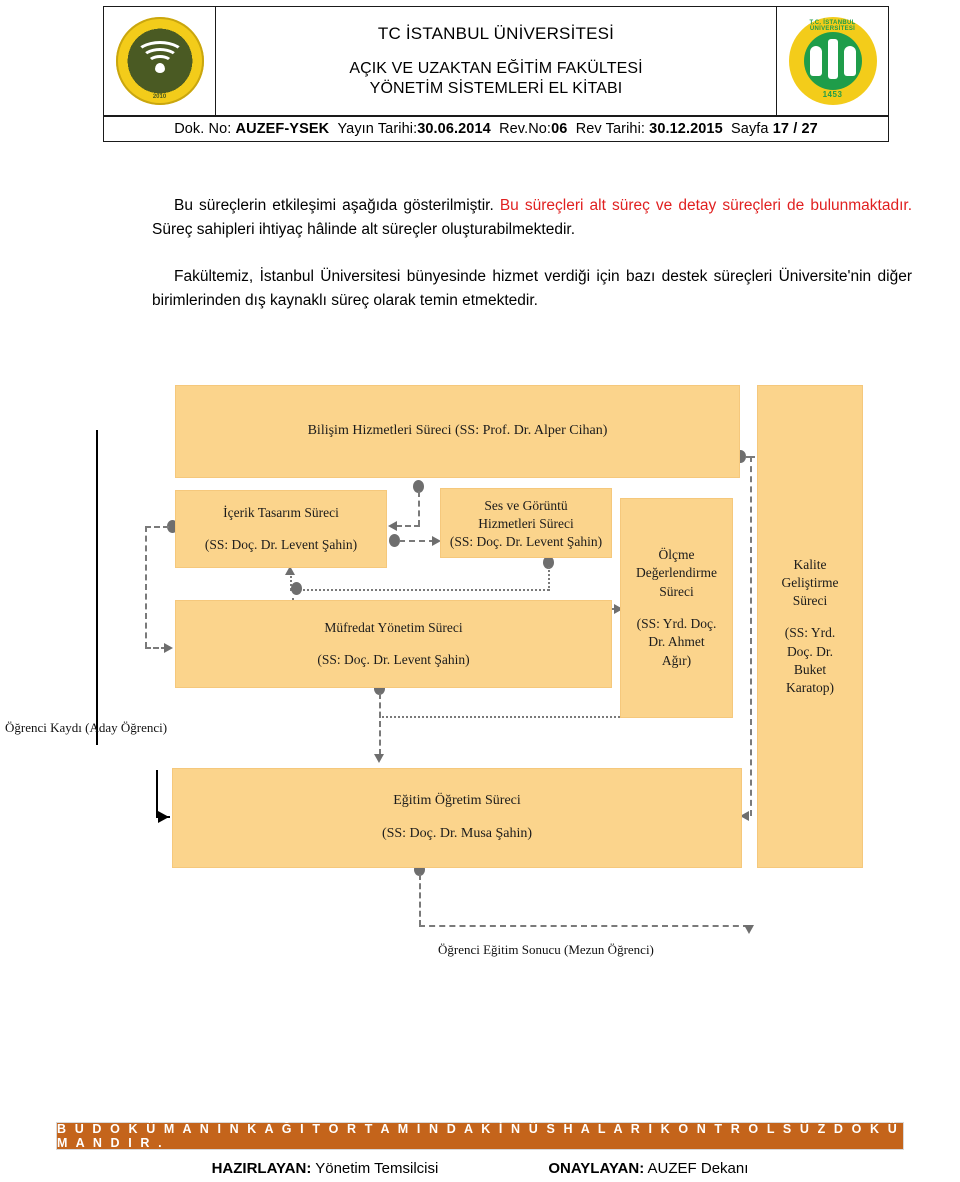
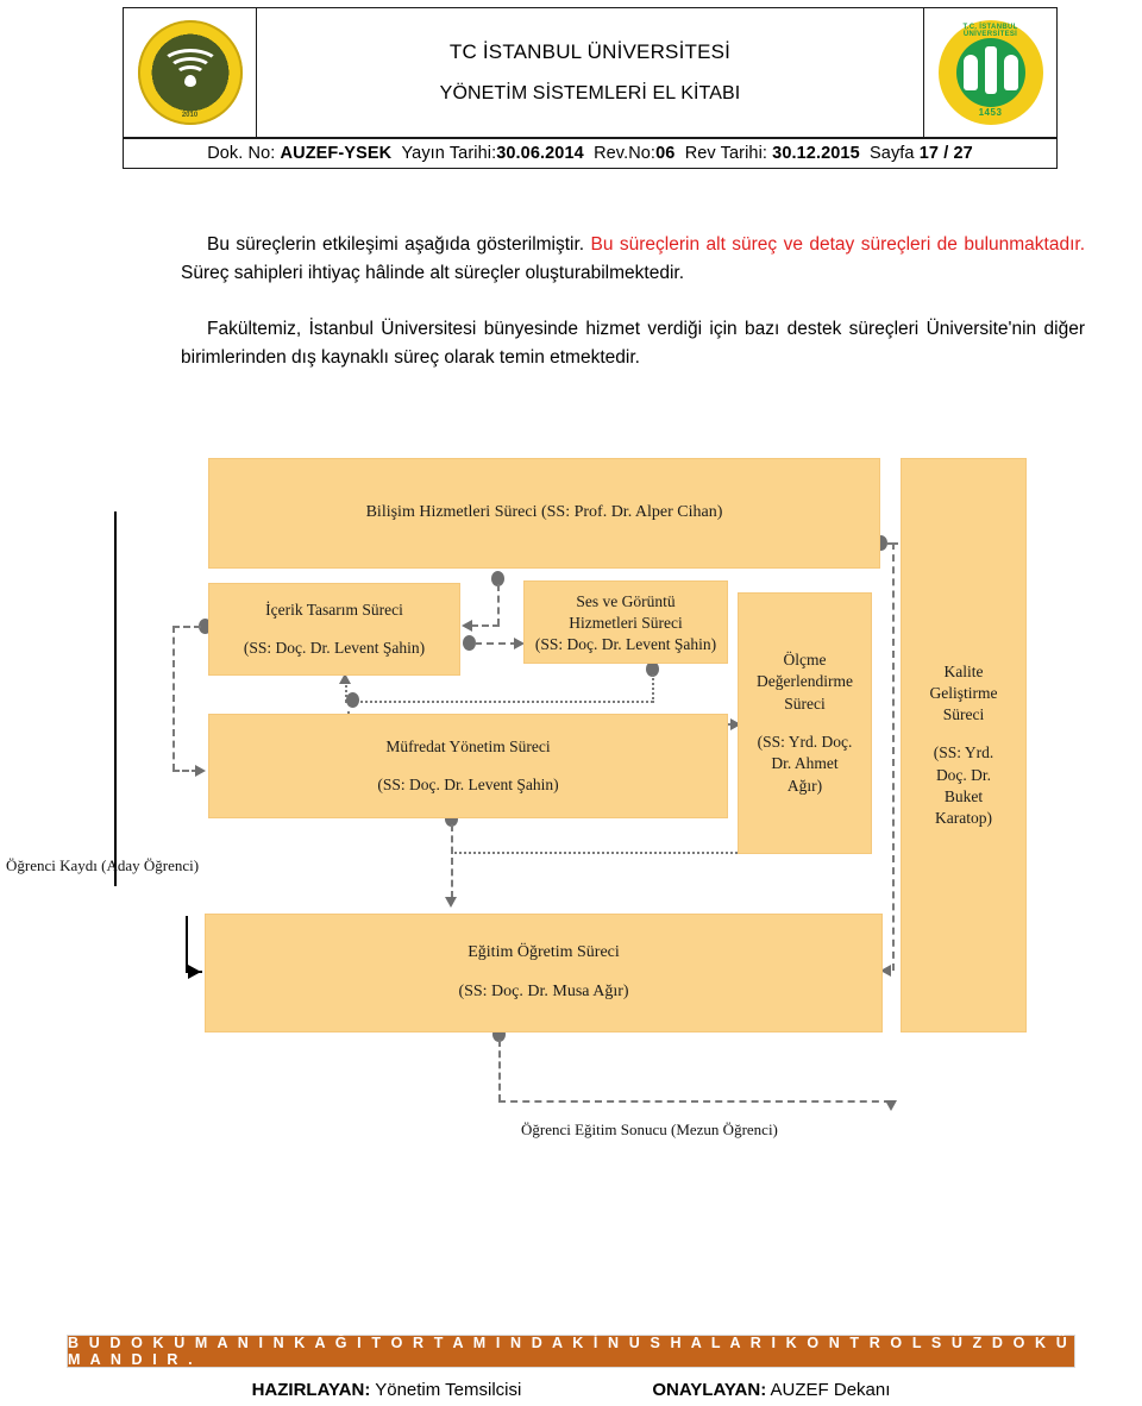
  TC İSTANBUL ÜNİVERSİTESİ
- AÇIK VE UZAKTAN EĞİTİM FAKÜLTESİ
  YÖNETİM SİSTEMLERİ EL KİTABI
  1453
  Dok. No:
  AUZEF-YSEK
  Yayın Tarihi:
  30.06.2014
  Rev.No:
  06
  Rev Tarihi:
  30.12.2015
  Sayfa
  17 / 27
- Bu süreçlerin etkileşimi aşağıda gösterilmiştir. Bu süreçleri alt süreç ve detay süreçleri de bulunmaktadır. Süreç sahipleri ihtiyaç hâlinde alt süreçler oluşturabilmektedir.
+ Bu süreçlerin etkileşimi aşağıda gösterilmiştir. Bu süreçlerin alt süreç ve detay süreçleri de bulunmaktadır. Süreç sahipleri ihtiyaç hâlinde alt süreçler oluşturabilmektedir.
  Fakültemiz, İstanbul Üniversitesi bünyesinde hizmet verdiği için bazı destek süreçleri Üniversite'nin diğer birimlerinden dış kaynaklı süreç olarak temin etmektedir.
  Bilişim Hizmetleri Süreci (SS: Prof. Dr. Alper Cihan)
  İçerik Tasarım Süreci
  (SS: Doç. Dr. Levent Şahin)
  Ses ve Görüntü
  Hizmetleri Süreci
  (SS: Doç. Dr. Levent Şahin)
  Ölçme
  Değerlendirme
  Süreci
  (SS: Yrd. Doç.
  Dr. Ahmet
  Ağır)
  Kalite
  Geliştirme
  Süreci
  (SS: Yrd.
  Doç. Dr.
  Buket
  Karatop)
  Müfredat Yönetim Süreci
  (SS: Doç. Dr. Levent Şahin)
  Eğitim Öğretim Süreci
- (SS: Doç. Dr. Musa Şahin)
+ (SS: Doç. Dr. Musa Ağır)
  Öğrenci Kaydı (Aday Öğrenci)
  Öğrenci Eğitim Sonucu (Mezun Öğrenci)
  B U D O K Ü M A N I N K A Ğ I T O R T A M I N D A K İ N Ü S H A L A R I K O N T R O L S Ü Z D O K Ü M A N D I R .
  HAZIRLAYAN: Yönetim Temsilcisi
  ONAYLAYAN: AUZEF Dekanı
